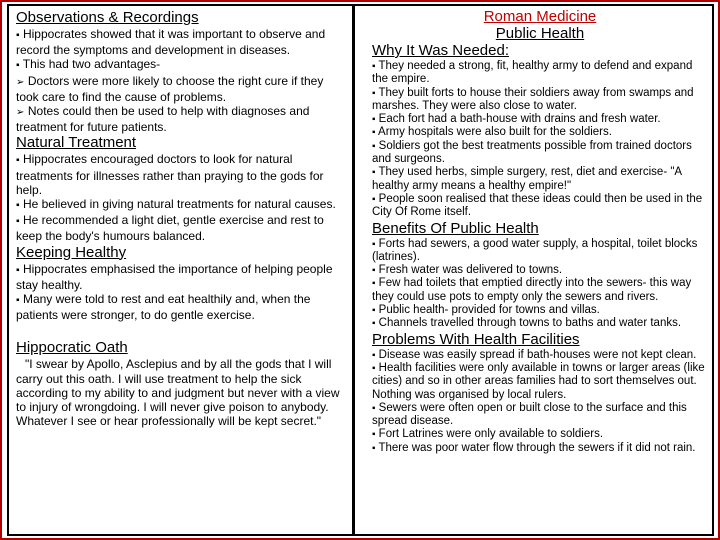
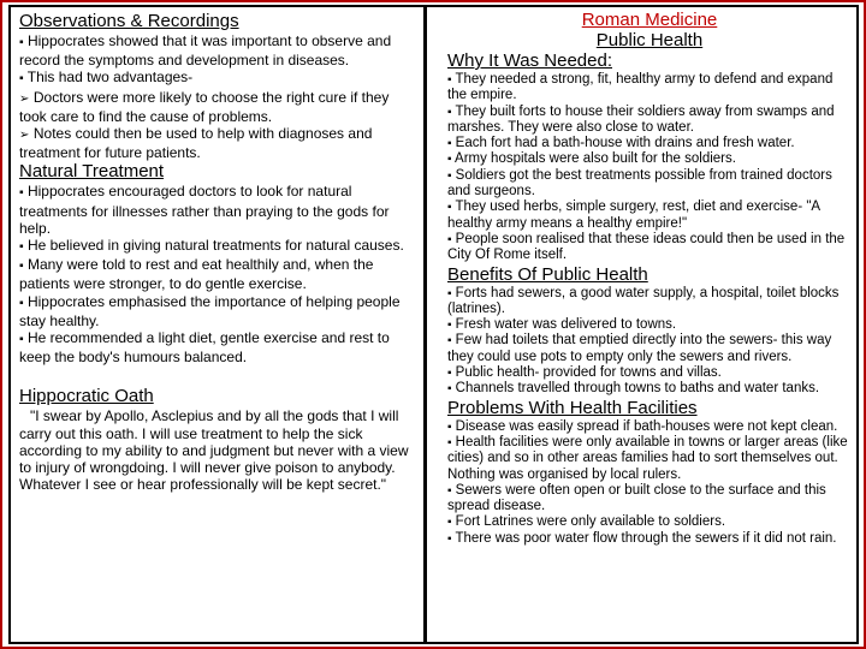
  Observations & Recordings
  ▪ Hippocrates showed that it was important to observe and record the symptoms and development in diseases.
  ▪ This had two advantages-
  ➢ Doctors were more likely to choose the right cure if they took care to find the cause of problems.
  ➢ Notes could then be used to help with diagnoses and treatment for future patients.
  Natural Treatment
  ▪ Hippocrates encouraged doctors to look for natural treatments for illnesses rather than praying to the gods for help.
  ▪ He believed in giving natural treatments for natural causes.
- ▪ He recommended a light diet, gentle exercise and rest to keep the body's humours balanced.
+ ▪ Many were told to rest and eat healthily and, when the patients were stronger, to do gentle exercise.
- Keeping Healthy
  ▪ Hippocrates emphasised the importance of helping people stay healthy.
- ▪ Many were told to rest and eat healthily and, when the patients were stronger, to do gentle exercise.
+ ▪ He recommended a light diet, gentle exercise and rest to keep the body's humours balanced.
  Hippocratic Oath
  "I swear by Apollo, Asclepius and by all the gods that I will carry out this oath. I will use treatment to help the sick according to my ability to and judgment but never with a view to injury of wrongdoing. I will never give poison to anybody. Whatever I see or hear professionally will be kept secret."
  Roman Medicine
  Public Health
  Why It Was Needed:
  ▪ They needed a strong, fit, healthy army to defend and expand the empire.
  ▪ They built forts to house their soldiers away from swamps and marshes. They were also close to water.
  ▪ Each fort had a bath-house with drains and fresh water.
  ▪ Army hospitals were also built for the soldiers.
  ▪ Soldiers got the best treatments possible from trained doctors and surgeons.
  ▪ They used herbs, simple surgery, rest, diet and exercise- "A healthy army means a healthy empire!"
  ▪ People soon realised that these ideas could then be used in the City Of Rome itself.
  Benefits Of Public Health
  ▪ Forts had sewers, a good water supply, a hospital, toilet blocks (latrines).
  ▪ Fresh water was delivered to towns.
  ▪ Few had toilets that emptied directly into the sewers- this way they could use pots to empty only the sewers and rivers.
  ▪ Public health- provided for towns and villas.
  ▪ Channels travelled through towns to baths and water tanks.
  Problems With Health Facilities
  ▪ Disease was easily spread if bath-houses were not kept clean.
  ▪ Health facilities were only available in towns or larger areas (like cities) and so in other areas families had to sort themselves out. Nothing was organised by local rulers.
  ▪ Sewers were often open or built close to the surface and this spread disease.
  ▪ Fort Latrines were only available to soldiers.
  ▪ There was poor water flow through the sewers if it did not rain.
